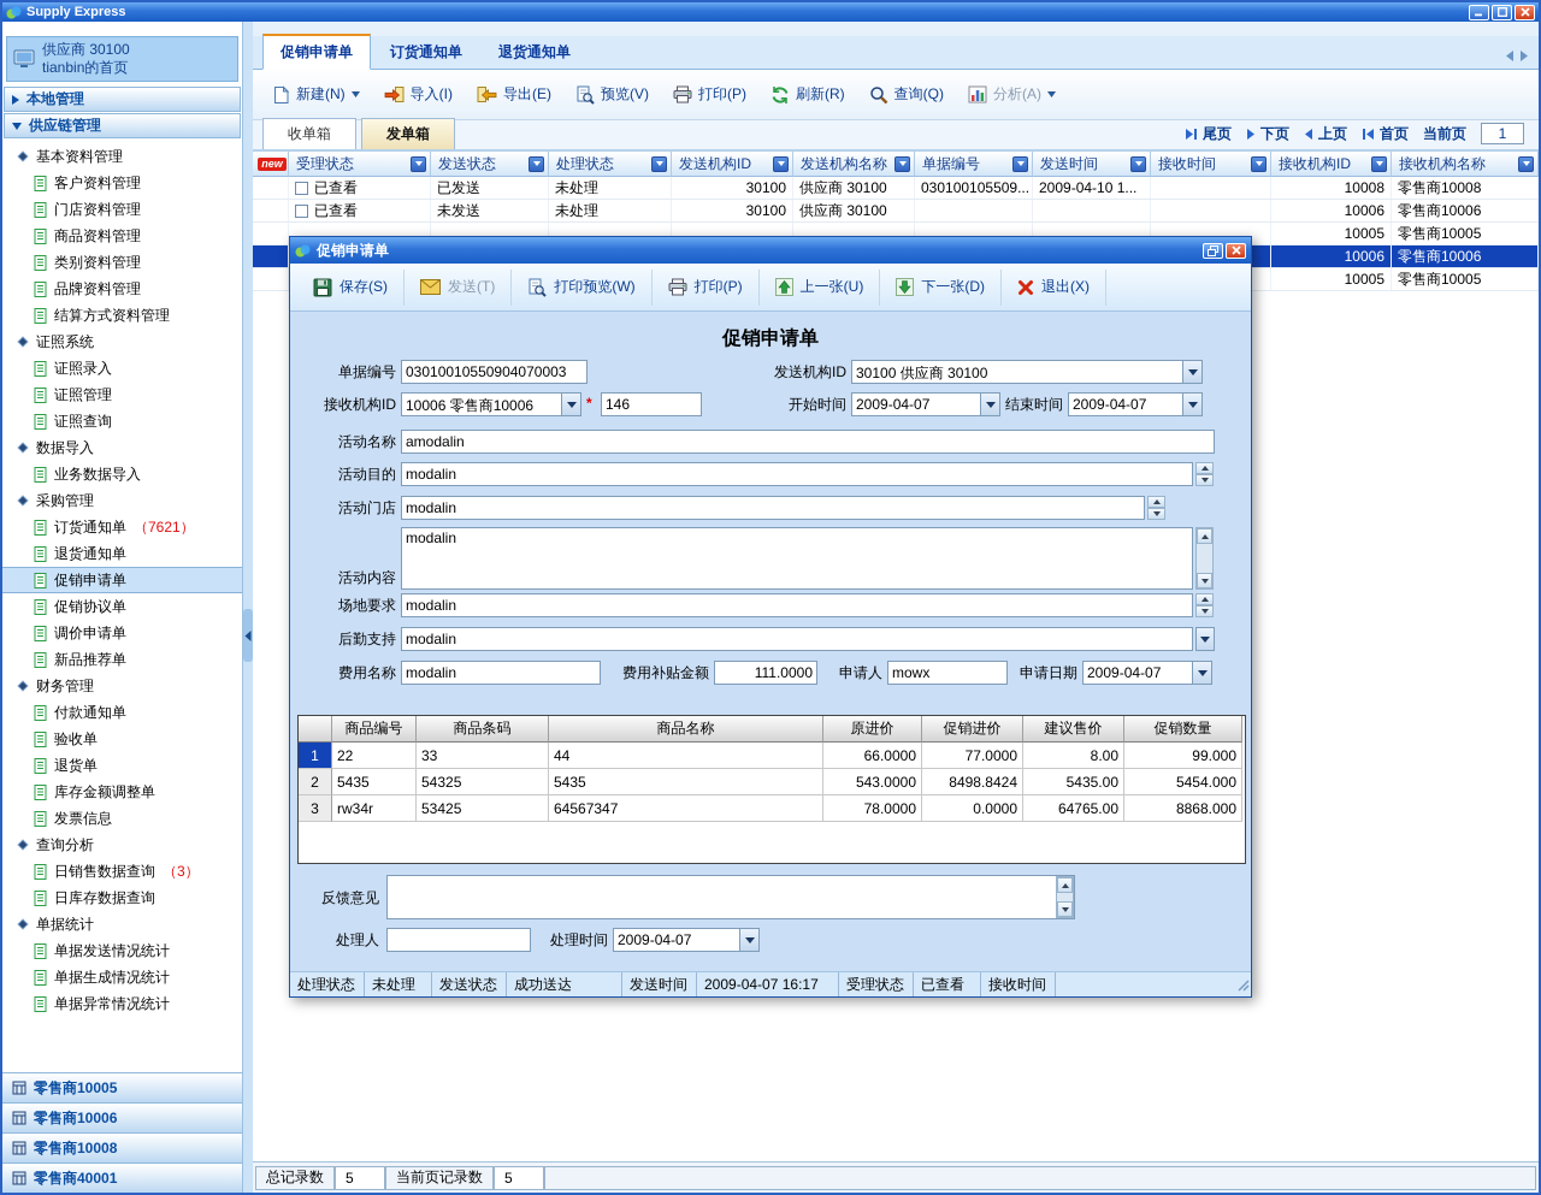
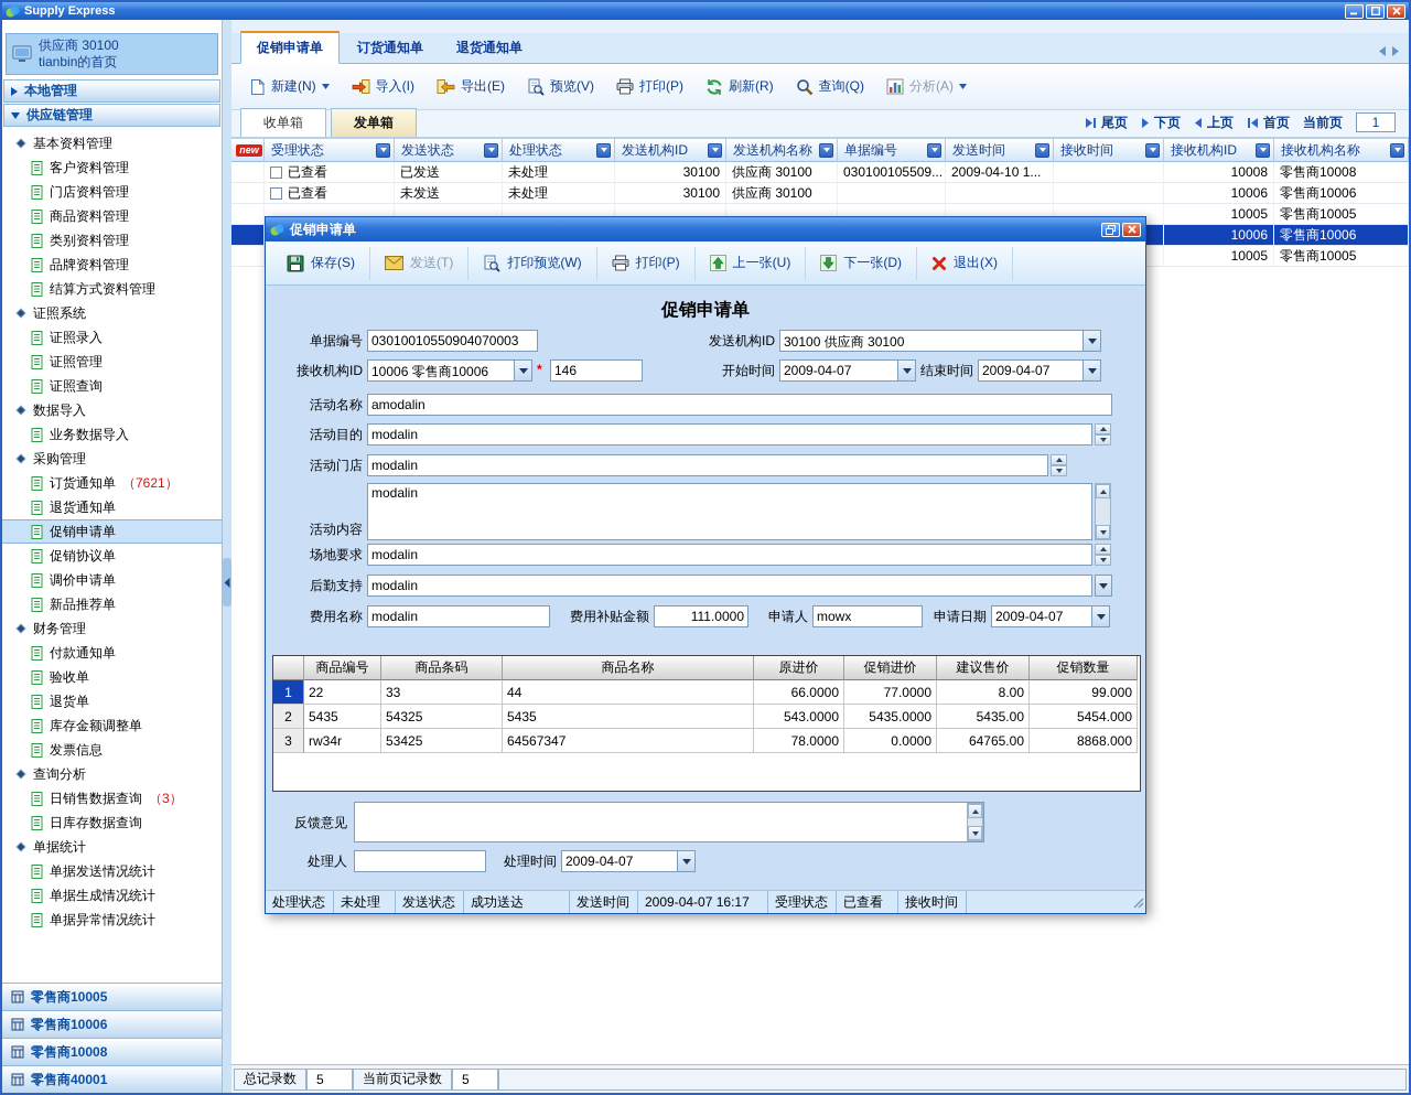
  Supply Express
  供应商 30100
  tianbin的首页
  本地管理
  供应链管理
  基本资料管理
  客户资料管理
  门店资料管理
  商品资料管理
  类别资料管理
  品牌资料管理
  结算方式资料管理
  证照系统
  证照录入
  证照管理
  证照查询
  数据导入
  业务数据导入
  采购管理
  订货通知单
  （7621）
  退货通知单
  促销申请单
  促销协议单
  调价申请单
  新品推荐单
  财务管理
  付款通知单
  验收单
  退货单
  库存金额调整单
  发票信息
  查询分析
  日销售数据查询
  （3）
  日库存数据查询
  单据统计
  单据发送情况统计
  单据生成情况统计
  单据异常情况统计
  零售商10005
  零售商10006
  零售商10008
  零售商40001
  促销申请单
  订货通知单
  退货通知单
  新建(N)
  导入(I)
  导出(E)
  预览(V)
  打印(P)
  刷新(R)
  查询(Q)
  分析(A)
  收单箱
  发单箱
  尾页
  下页
  上页
  首页
  当前页
  1
  new
  受理状态
  发送状态
  处理状态
  发送机构ID
  发送机构名称
  单据编号
  发送时间
  接收时间
  接收机构ID
  接收机构名称
  已查看
  已发送
  未处理
  30100
  供应商 30100
  030100105509...
  2009-04-10 1...
  10008
  零售商10008
  已查看
  未发送
  未处理
  30100
  供应商 30100
  10006
  零售商10006
  10005
  零售商10005
  10006
  零售商10006
  10005
  零售商10005
  总记录数
  5
  当前页记录数
  5
  促销申请单
  保存(S)
  发送(T)
  打印预览(W)
  打印(P)
  上一张(U)
  下一张(D)
  退出(X)
  促销申请单
  单据编号
  03010010550904070003
  发送机构ID
  30100 供应商 30100
  接收机构ID
  10006 零售商10006
  *
  146
  开始时间
  2009-04-07
  结束时间
  2009-04-07
  活动名称
  amodalin
  活动目的
  modalin
  活动门店
  modalin
  活动内容
  modalin
  场地要求
  modalin
  后勤支持
  modalin
  费用名称
  modalin
  费用补贴金额
  111.0000
  申请人
  mowx
  申请日期
  2009-04-07
  商品编号
  商品条码
  商品名称
  原进价
  促销进价
  建议售价
  促销数量
  1
  22
  33
  44
  66.0000
  77.0000
  8.00
  99.000
  2
  5435
  54325
  5435
  543.0000
- 8498.8424
+ 5435.0000
  5435.00
  5454.000
  3
  rw34r
  53425
  64567347
  78.0000
  0.0000
  64765.00
  8868.000
  反馈意见
  处理人
  处理时间
  2009-04-07
  处理状态
  未处理
  发送状态
  成功送达
  发送时间
  2009-04-07 16:17
  受理状态
  已查看
  接收时间
